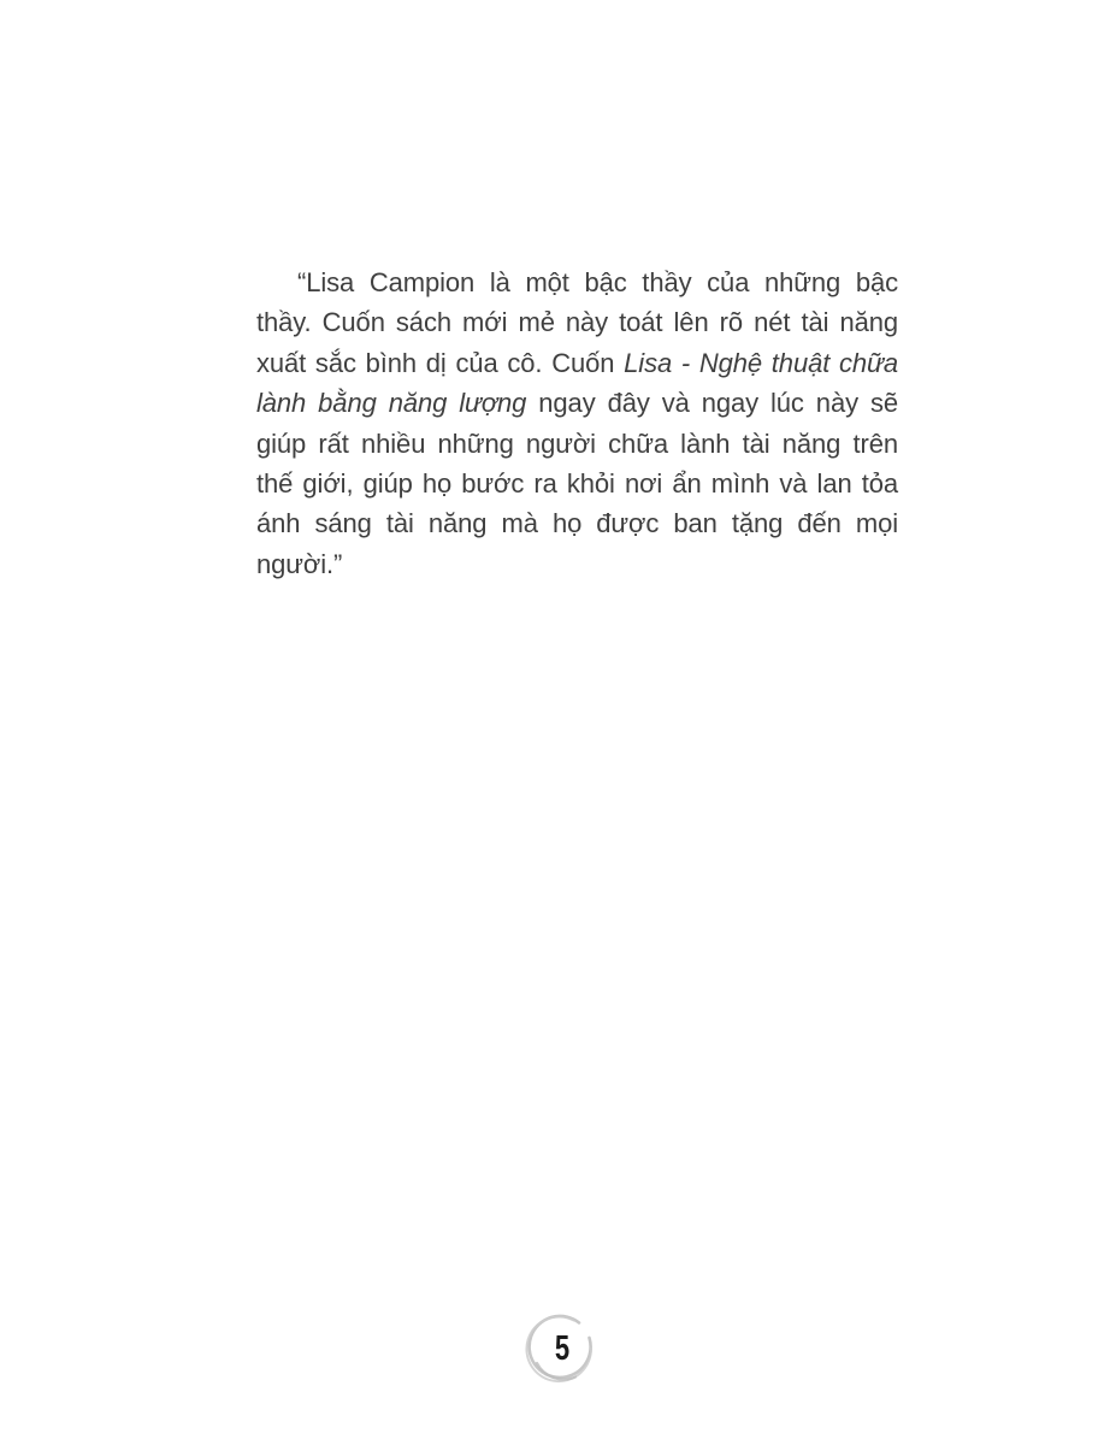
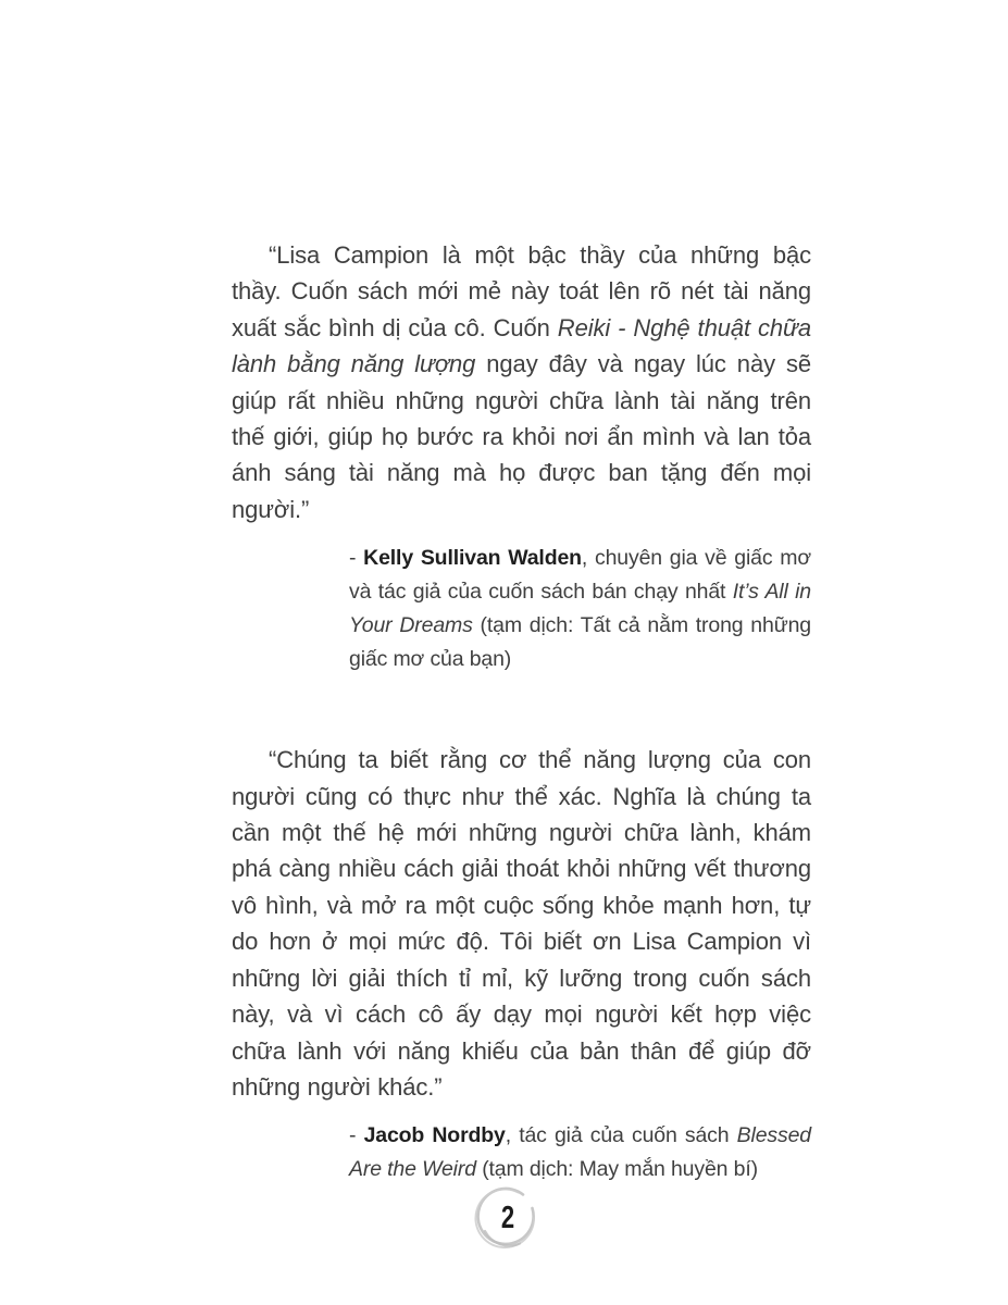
- “Lisa Campion là một bậc thầy của những bậc thầy. Cuốn sách mới mẻ này toát lên rõ nét tài năng xuất sắc bình dị của cô. Cuốn Lisa - Nghệ thuật chữa lành bằng năng lượng ngay đây và ngay lúc này sẽ giúp rất nhiều những người chữa lành tài năng trên thế giới, giúp họ bước ra khỏi nơi ẩn mình và lan tỏa ánh sáng tài năng mà họ được ban tặng đến mọi người.”
+ “Lisa Campion là một bậc thầy của những bậc thầy. Cuốn sách mới mẻ này toát lên rõ nét tài năng xuất sắc bình dị của cô. Cuốn Reiki - Nghệ thuật chữa lành bằng năng lượng ngay đây và ngay lúc này sẽ giúp rất nhiều những người chữa lành tài năng trên thế giới, giúp họ bước ra khỏi nơi ẩn mình và lan tỏa ánh sáng tài năng mà họ được ban tặng đến mọi người.”
+ - Kelly Sullivan Walden, chuyên gia về giấc mơ và tác giả của cuốn sách bán chạy nhất It’s All in Your Dreams (tạm dịch: Tất cả nằm trong những giấc mơ của bạn)
+ “Chúng ta biết rằng cơ thể năng lượng của con người cũng có thực như thể xác. Nghĩa là chúng ta cần một thế hệ mới những người chữa lành, khám phá càng nhiều cách giải thoát khỏi những vết thương vô hình, và mở ra một cuộc sống khỏe mạnh hơn, tự do hơn ở mọi mức độ. Tôi biết ơn Lisa Campion vì những lời giải thích tỉ mỉ, kỹ lưỡng trong cuốn sách này, và vì cách cô ấy dạy mọi người kết hợp việc chữa lành với năng khiếu của bản thân để giúp đỡ những người khác.”
+ - Jacob Nordby, tác giả của cuốn sách Blessed Are the Weird (tạm dịch: May mắn huyền bí)
- 5
+ 2
